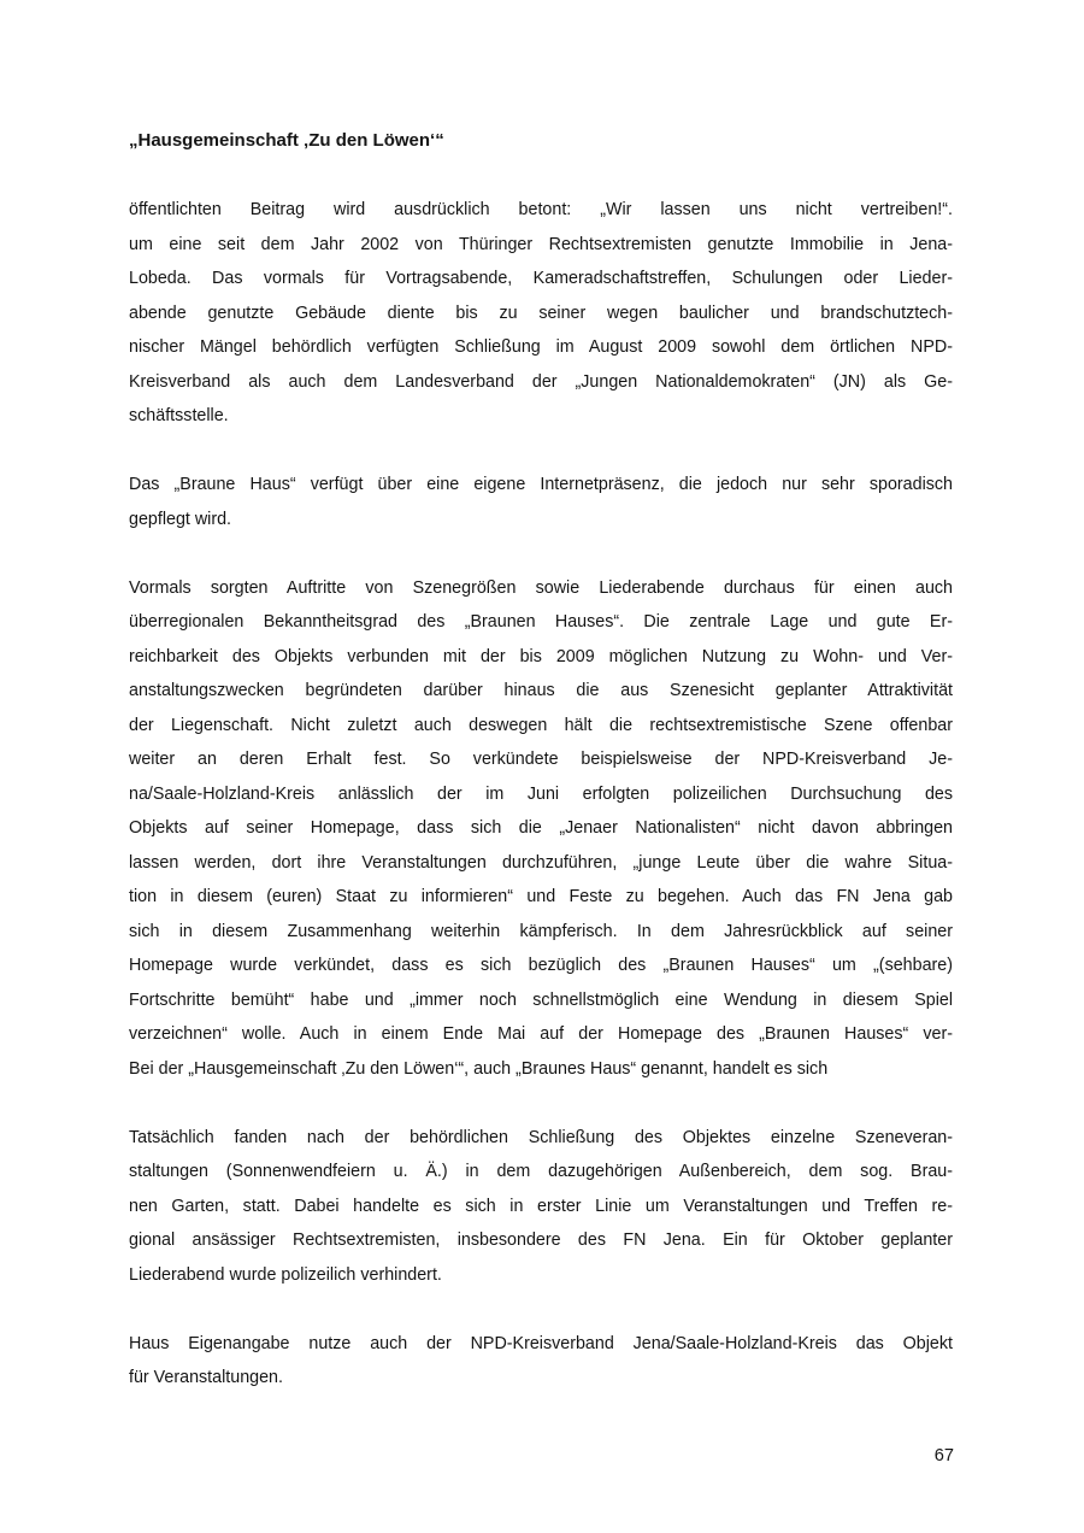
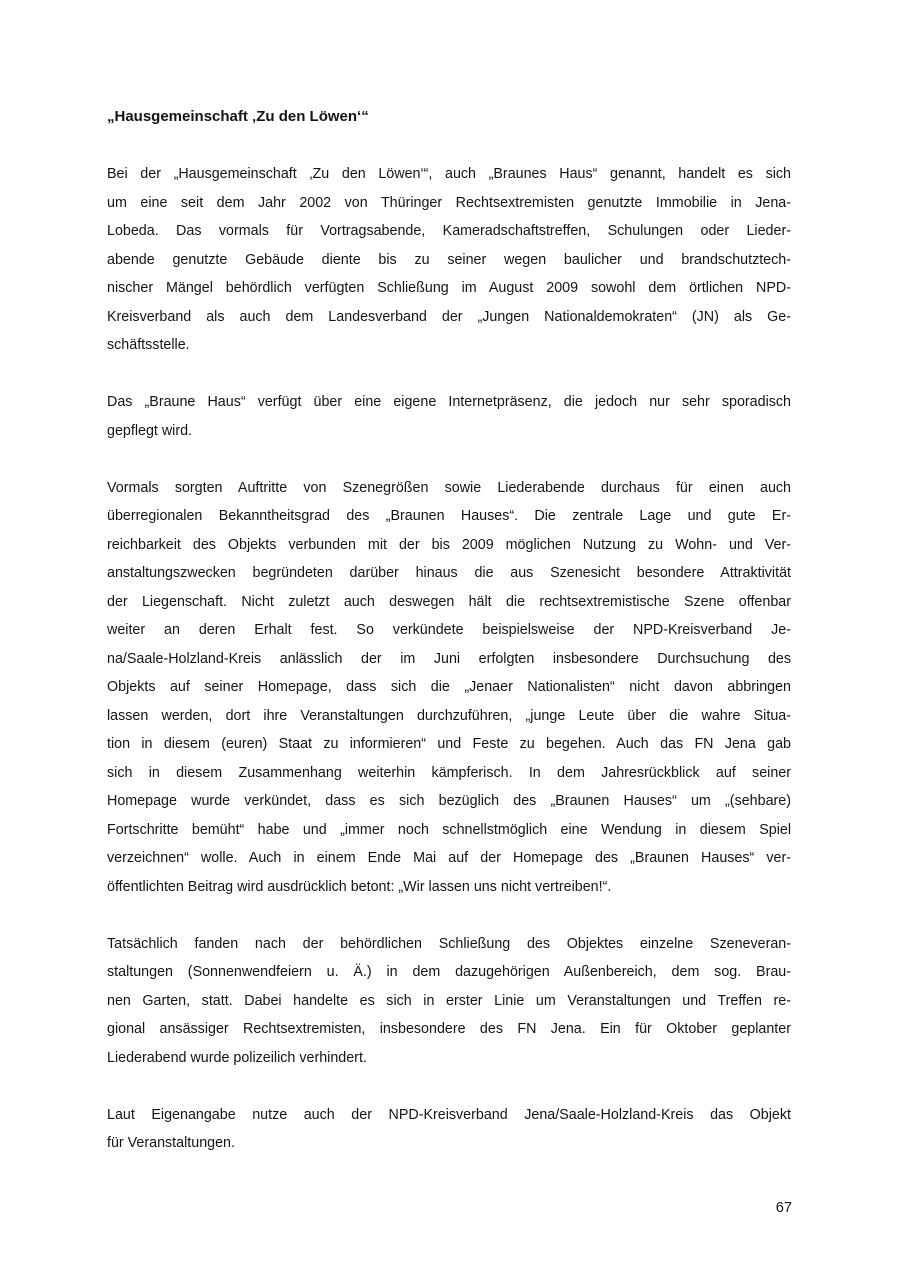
  „Hausgemeinschaft ‚Zu den Löwen‘“
- öffentlichten Beitrag wird ausdrücklich betont: „Wir lassen uns nicht vertreiben!“.
+ Bei der „Hausgemeinschaft ‚Zu den Löwen‘“, auch „Braunes Haus“ genannt, handelt es sich
  um eine seit dem Jahr 2002 von Thüringer Rechtsextremisten genutzte Immobilie in Jena-
  Lobeda. Das vormals für Vortragsabende, Kameradschaftstreffen, Schulungen oder Lieder-
  abende genutzte Gebäude diente bis zu seiner wegen baulicher und brandschutztech-
  nischer Mängel behördlich verfügten Schließung im August 2009 sowohl dem örtlichen NPD-
  Kreisverband als auch dem Landesverband der „Jungen Nationaldemokraten“ (JN) als Ge-
  schäftsstelle.
  Das „Braune Haus“ verfügt über eine eigene Internetpräsenz, die jedoch nur sehr sporadisch
  gepflegt wird.
  Vormals sorgten Auftritte von Szenegrößen sowie Liederabende durchaus für einen auch
  überregionalen Bekanntheitsgrad des „Braunen Hauses“. Die zentrale Lage und gute Er-
  reichbarkeit des Objekts verbunden mit der bis 2009 möglichen Nutzung zu Wohn- und Ver-
- anstaltungszwecken begründeten darüber hinaus die aus Szenesicht geplanter Attraktivität
+ anstaltungszwecken begründeten darüber hinaus die aus Szenesicht besondere Attraktivität
  der Liegenschaft. Nicht zuletzt auch deswegen hält die rechtsextremistische Szene offenbar
  weiter an deren Erhalt fest. So verkündete beispielsweise der NPD-Kreisverband Je-
- na/Saale-Holzland-Kreis anlässlich der im Juni erfolgten polizeilichen Durchsuchung des
+ na/Saale-Holzland-Kreis anlässlich der im Juni erfolgten insbesondere Durchsuchung des
  Objekts auf seiner Homepage, dass sich die „Jenaer Nationalisten“ nicht davon abbringen
  lassen werden, dort ihre Veranstaltungen durchzuführen, „junge Leute über die wahre Situa-
  tion in diesem (euren) Staat zu informieren“ und Feste zu begehen. Auch das FN Jena gab
  sich in diesem Zusammenhang weiterhin kämpferisch. In dem Jahresrückblick auf seiner
  Homepage wurde verkündet, dass es sich bezüglich des „Braunen Hauses“ um „(sehbare)
  Fortschritte bemüht“ habe und „immer noch schnellstmöglich eine Wendung in diesem Spiel
  verzeichnen“ wolle. Auch in einem Ende Mai auf der Homepage des „Braunen Hauses“ ver-
- Bei der „Hausgemeinschaft ‚Zu den Löwen‘“, auch „Braunes Haus“ genannt, handelt es sich
+ öffentlichten Beitrag wird ausdrücklich betont: „Wir lassen uns nicht vertreiben!“.
  Tatsächlich fanden nach der behördlichen Schließung des Objektes einzelne Szeneveran-
  staltungen (Sonnenwendfeiern u. Ä.) in dem dazugehörigen Außenbereich, dem sog. Brau-
  nen Garten, statt. Dabei handelte es sich in erster Linie um Veranstaltungen und Treffen re-
  gional ansässiger Rechtsextremisten, insbesondere des FN Jena. Ein für Oktober geplanter
  Liederabend wurde polizeilich verhindert.
- Haus Eigenangabe nutze auch der NPD-Kreisverband Jena/Saale-Holzland-Kreis das Objekt
+ Laut Eigenangabe nutze auch der NPD-Kreisverband Jena/Saale-Holzland-Kreis das Objekt
  für Veranstaltungen.
  67
